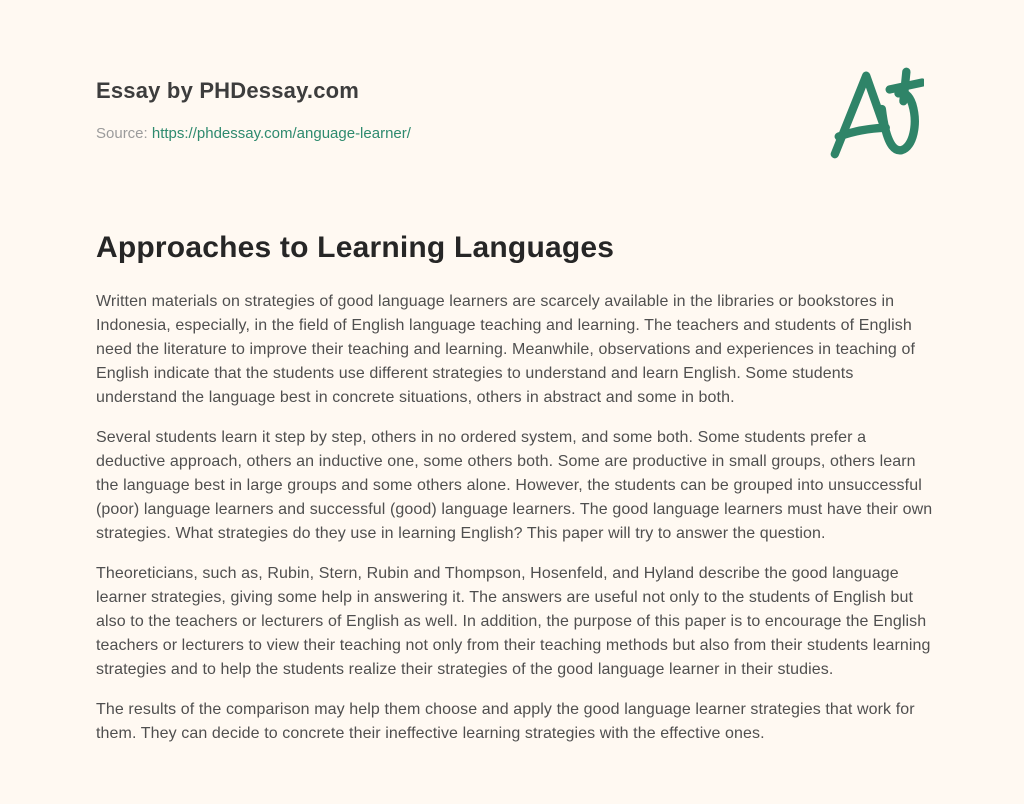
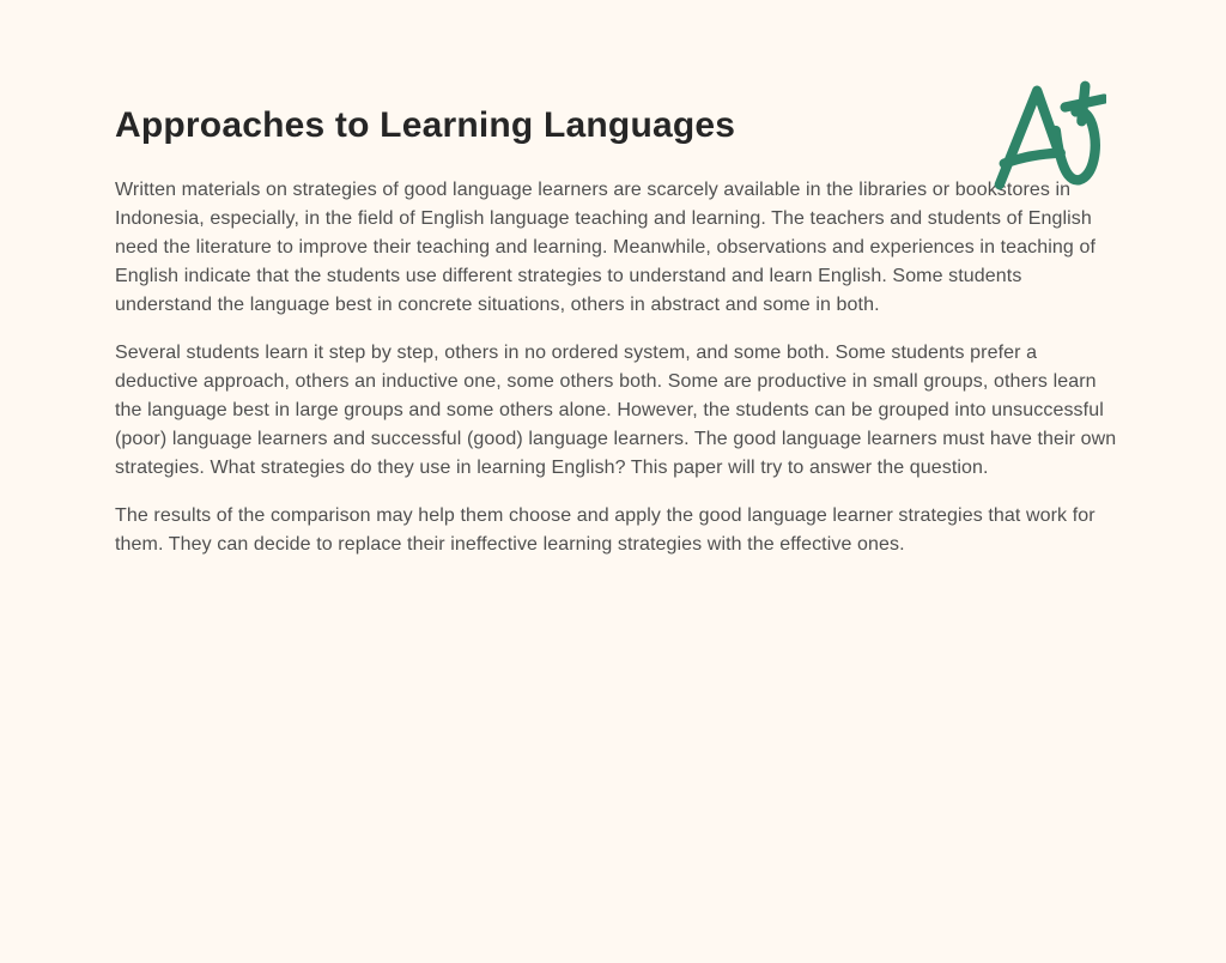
- Essay by PHDessay.com
- Source: https://phdessay.com/anguage-learner/
  Approaches to Learning Languages
  Written materials on strategies of good language learners are scarcely available in the libraries or bookstores in Indonesia, especially, in the field of English language teaching and learning. The teachers and students of English need the literature to improve their teaching and learning. Meanwhile, observations and experiences in teaching of English indicate that the students use different strategies to understand and learn English. Some students understand the language best in concrete situations, others in abstract and some in both.
  Several students learn it step by step, others in no ordered system, and some both. Some students prefer a deductive approach, others an inductive one, some others both. Some are productive in small groups, others learn the language best in large groups and some others alone. However, the students can be grouped into unsuccessful (poor) language learners and successful (good) language learners. The good language learners must have their own strategies. What strategies do they use in learning English? This paper will try to answer the question.
- Theoreticians, such as, Rubin, Stern, Rubin and Thompson, Hosenfeld, and Hyland describe the good language learner strategies, giving some help in answering it. The answers are useful not only to the students of English but also to the teachers or lecturers of English as well. In addition, the purpose of this paper is to encourage the English teachers or lecturers to view their teaching not only from their teaching methods but also from their students learning strategies and to help the students realize their strategies of the good language learner in their studies.
- The results of the comparison may help them choose and apply the good language learner strategies that work for them. They can decide to concrete their ineffective learning strategies with the effective ones.
+ The results of the comparison may help them choose and apply the good language learner strategies that work for them. They can decide to replace their ineffective learning strategies with the effective ones.
